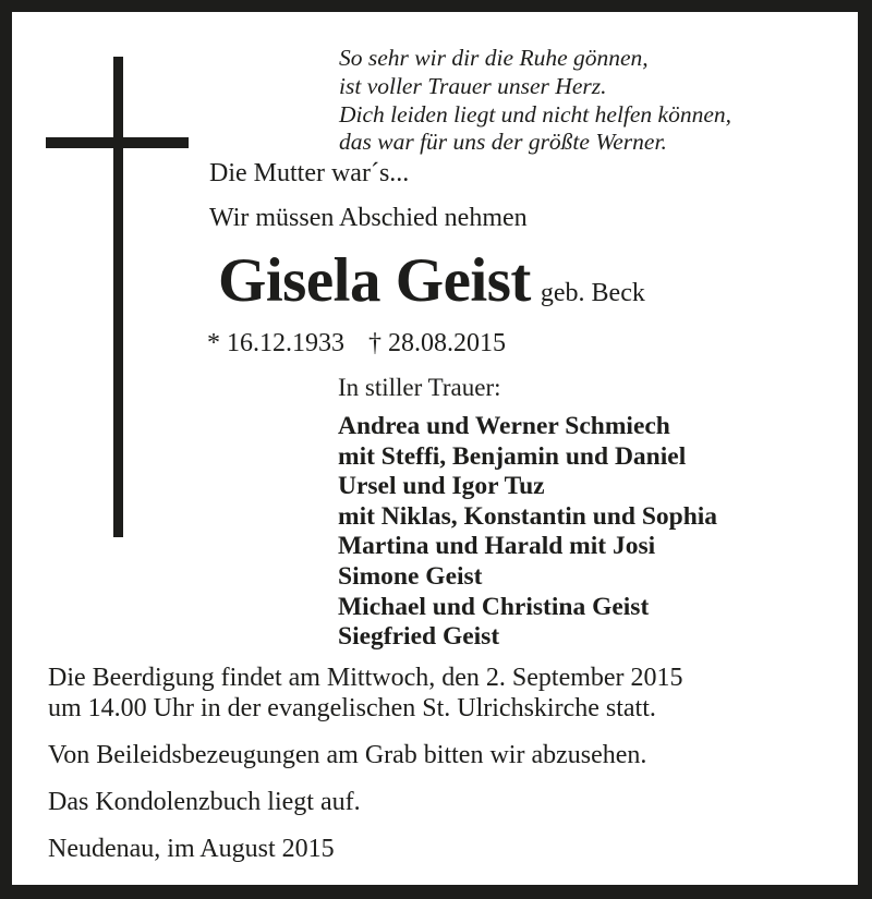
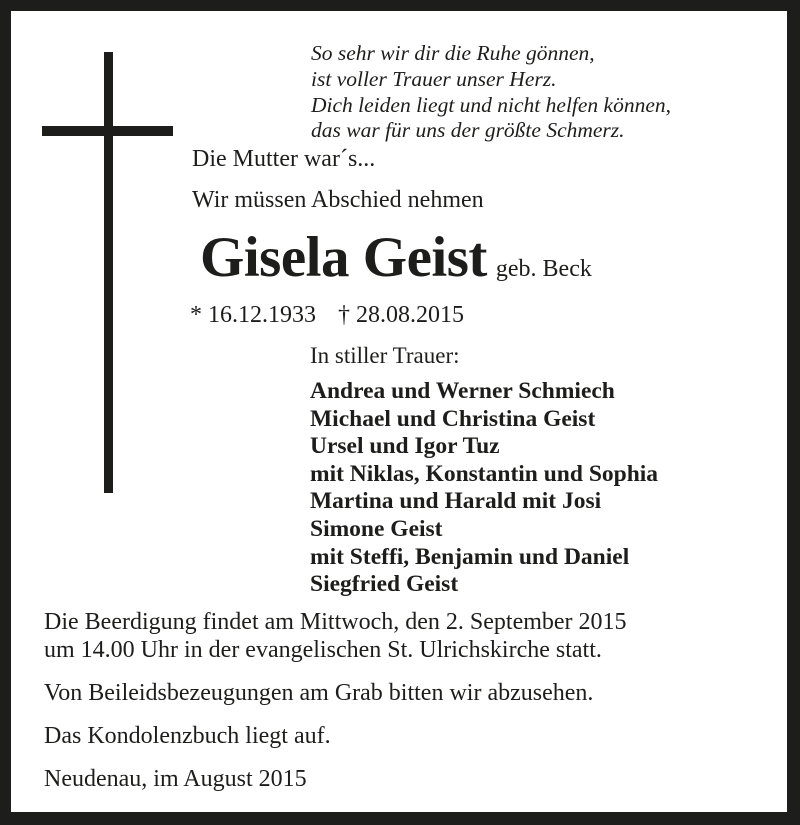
  So sehr wir dir die Ruhe gönnen,
  ist voller Trauer unser Herz.
  Dich leiden liegt und nicht helfen können,
- das war für uns der größte Werner.
+ das war für uns der größte Schmerz.
  Die Mutter war´s...
  Wir müssen Abschied nehmen
  Gisela Geist geb. Beck
  * 16.12.1933 † 28.08.2015
  In stiller Trauer:
  Andrea und Werner Schmiech
- mit Steffi, Benjamin und Daniel
+ Michael und Christina Geist
  Ursel und Igor Tuz
  mit Niklas, Konstantin und Sophia
  Martina und Harald mit Josi
  Simone Geist
- Michael und Christina Geist
+ mit Steffi, Benjamin und Daniel
  Siegfried Geist
  Die Beerdigung findet am Mittwoch, den 2. September 2015
  um 14.00 Uhr in der evangelischen St. Ulrichskirche statt.
  Von Beileidsbezeugungen am Grab bitten wir abzusehen.
  Das Kondolenzbuch liegt auf.
  Neudenau, im August 2015
